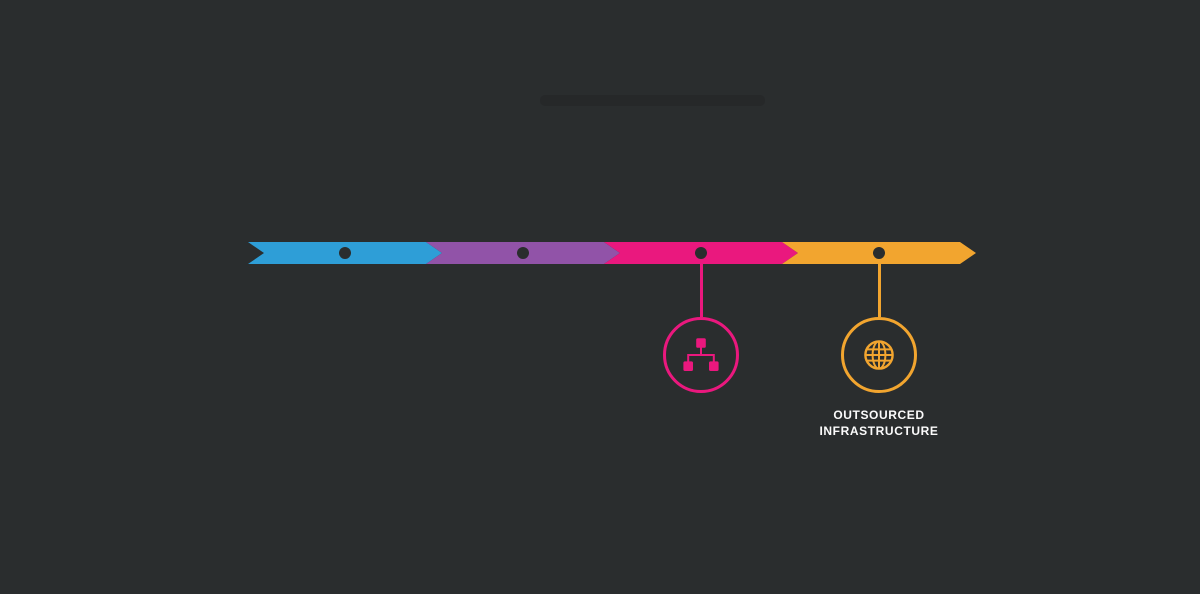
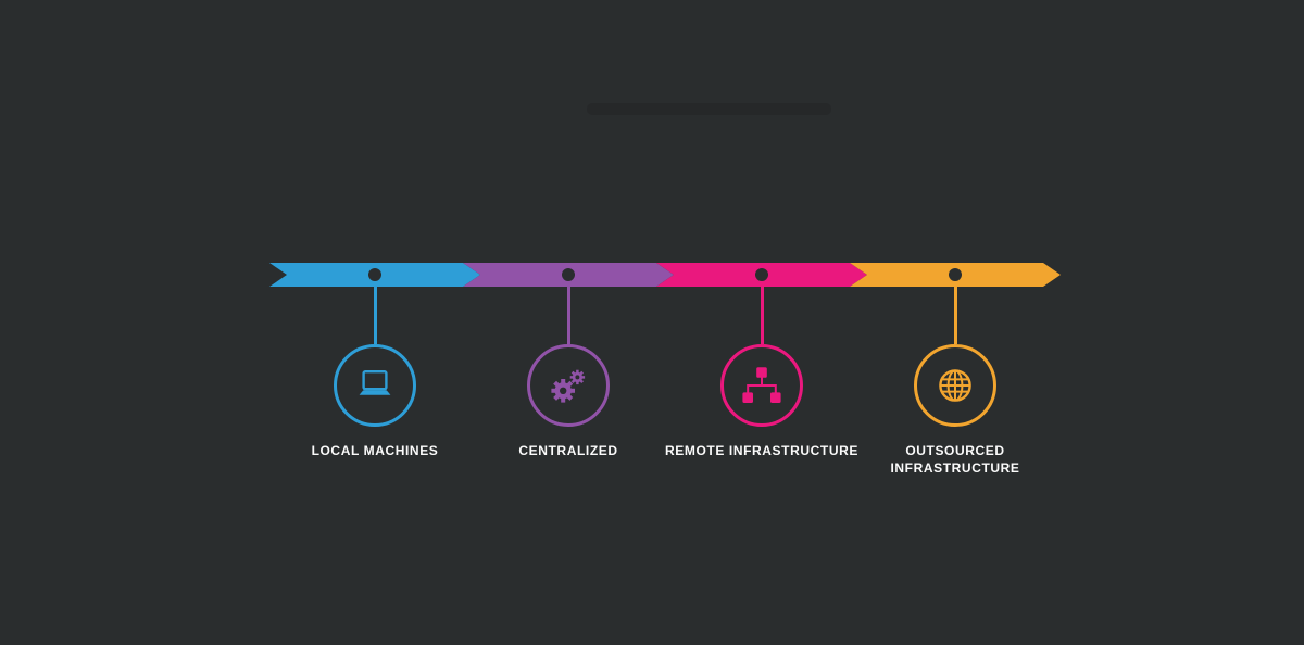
+ LOCAL MACHINES
+ CENTRALIZED
+ REMOTE INFRASTRUCTURE
  OUTSOURCED INFRASTRUCTURE
